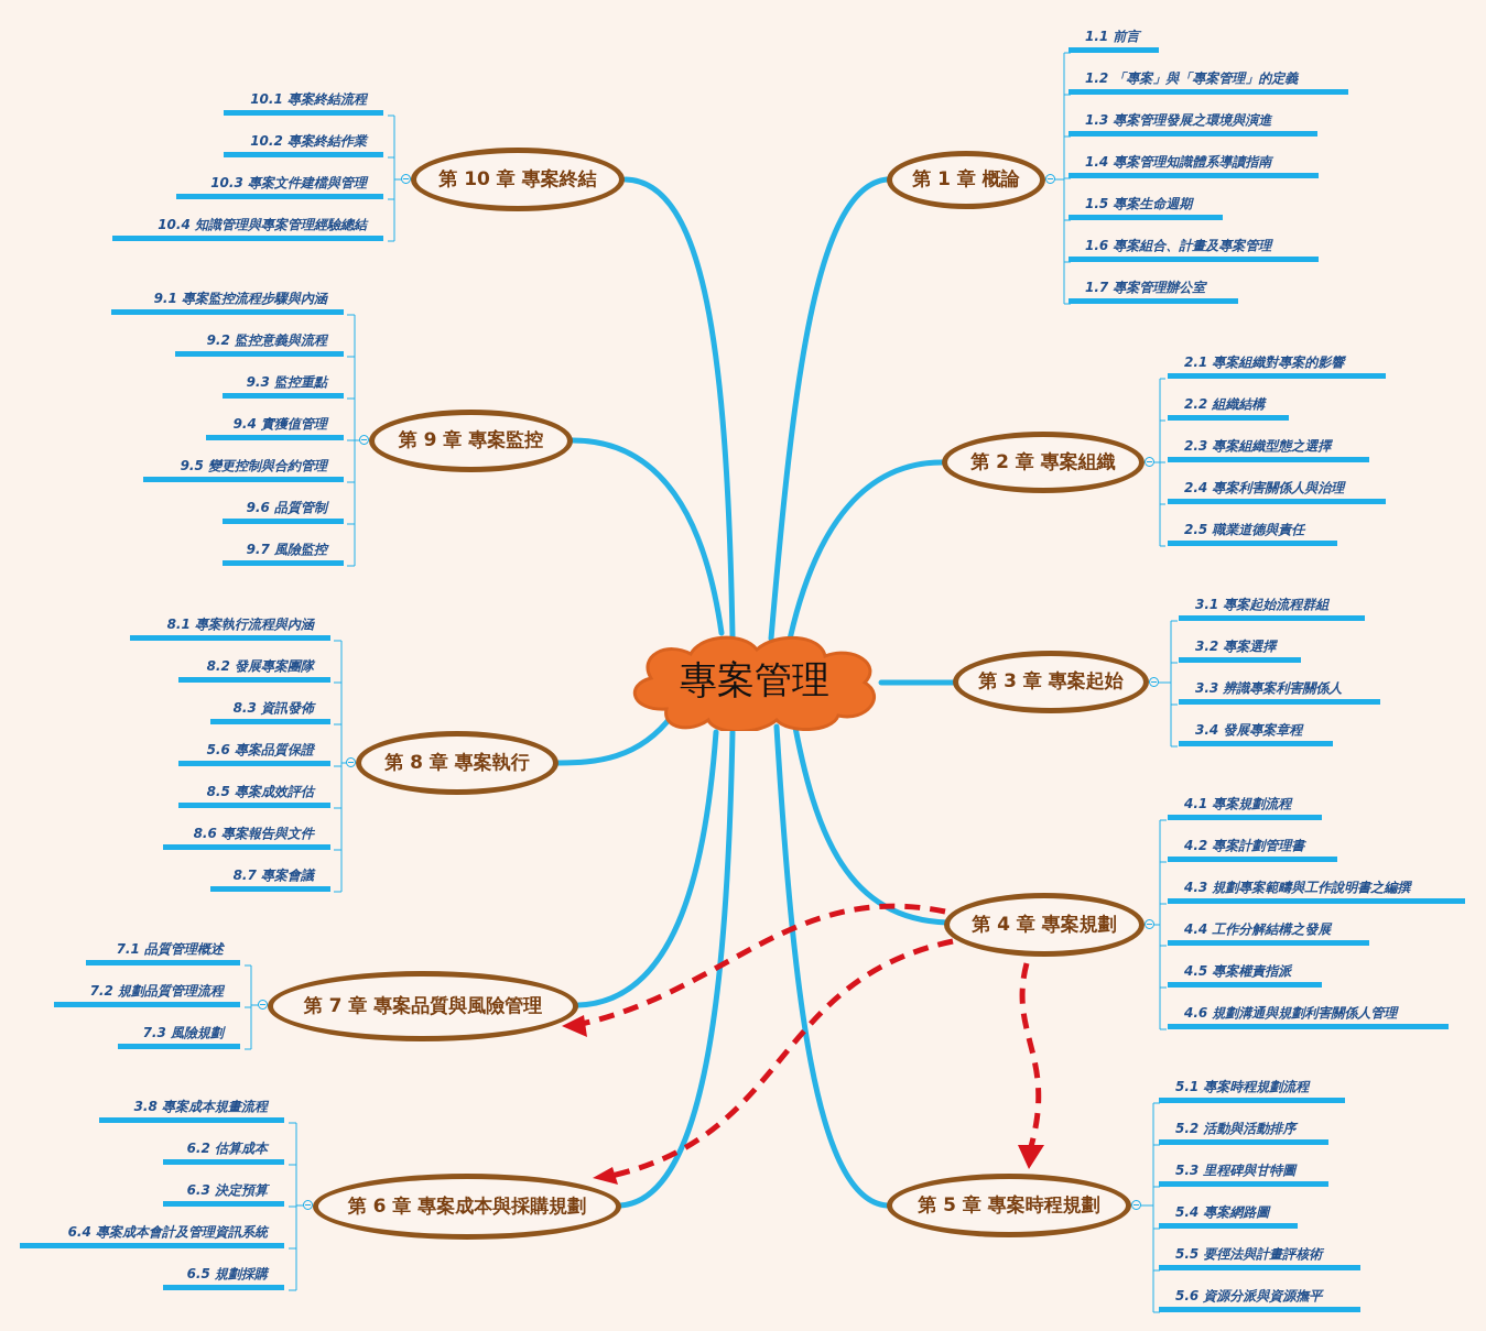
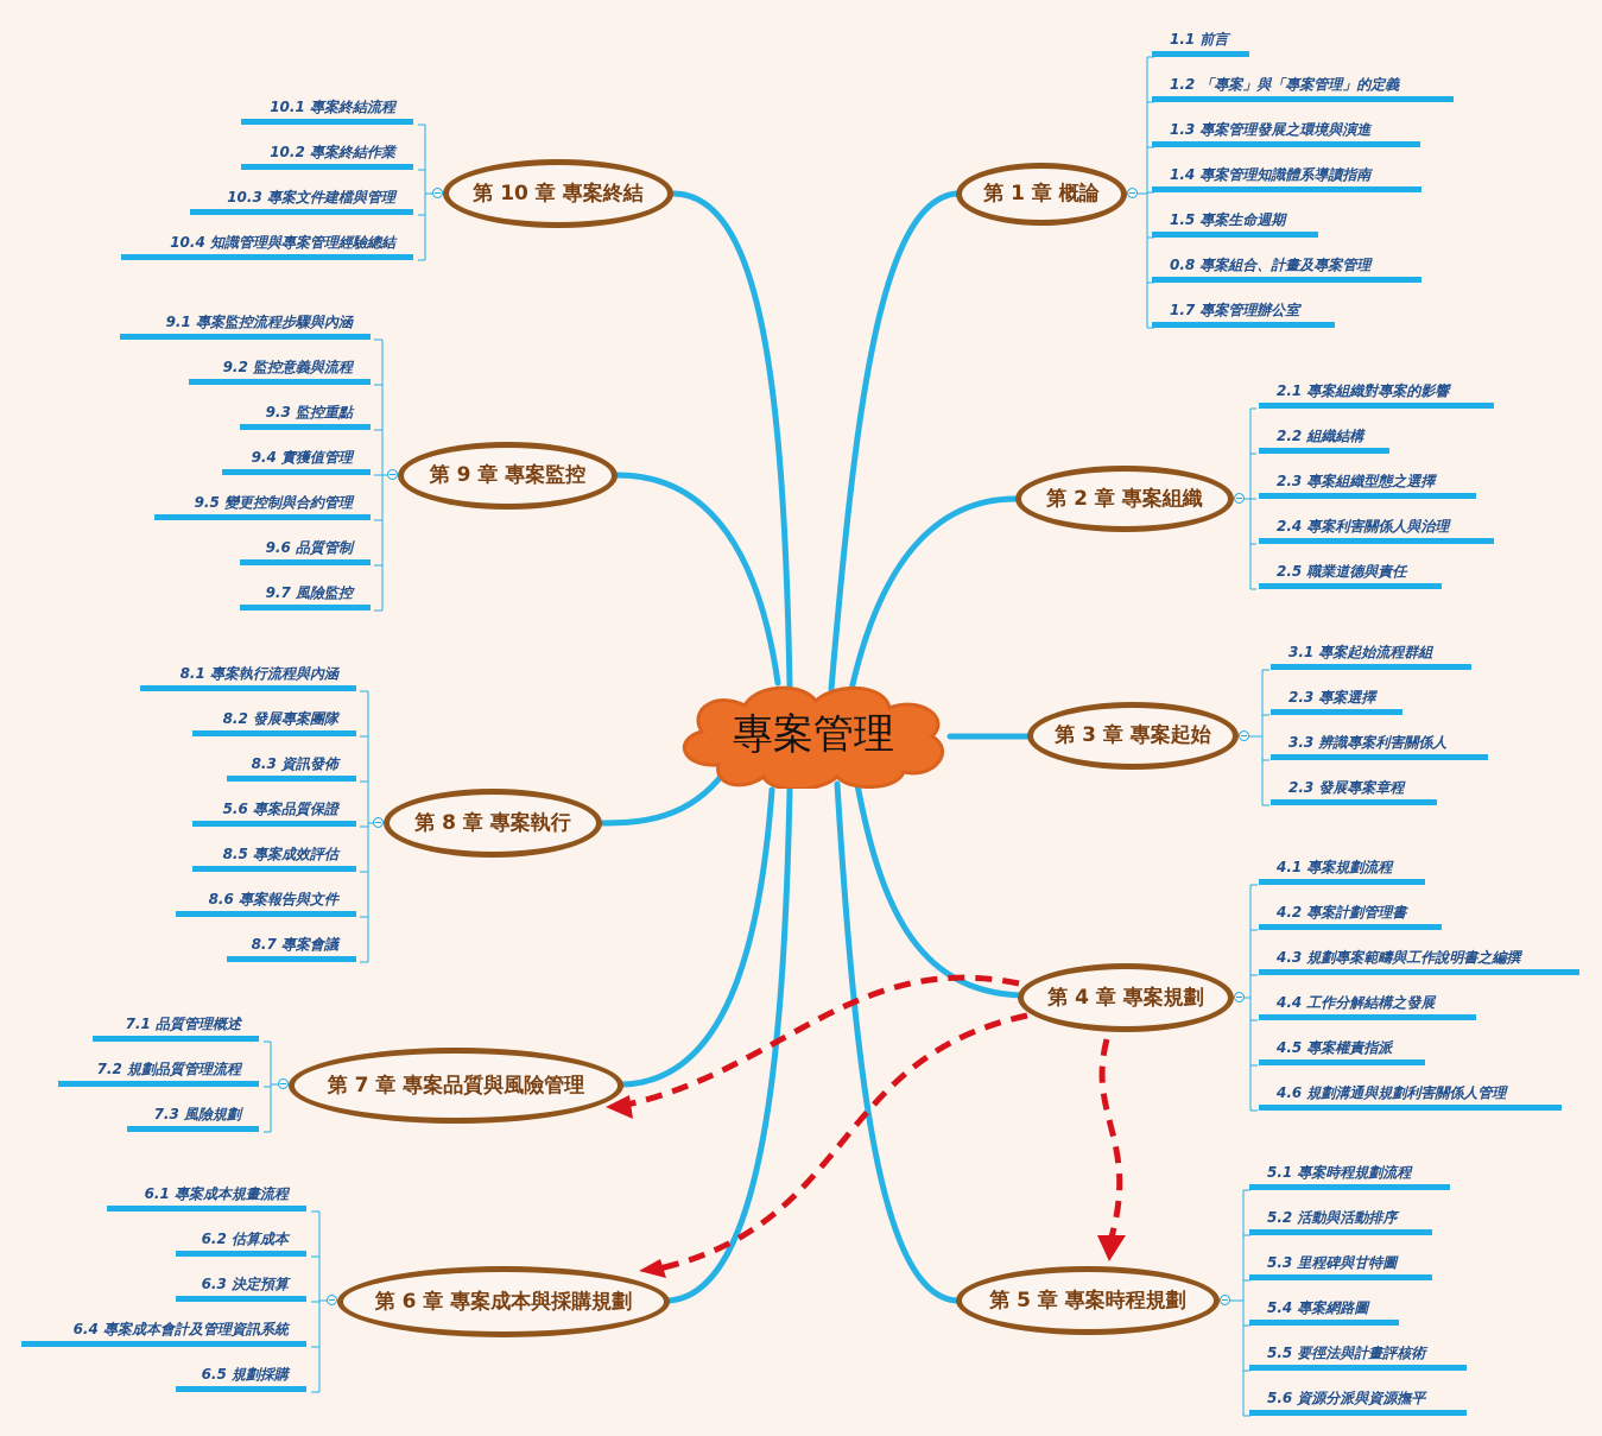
  專案管理
  第 1 章 概論
  第 2 章 專案組織
  第 3 章 專案起始
  第 4 章 專案規劃
  第 5 章 專案時程規劃
  第 6 章 專案成本與採購規劃
  第 7 章 專案品質與風險管理
  第 8 章 專案執行
  第 9 章 專案監控
  第 10 章 專案終結
  1.1 前言
  1.2 「專案」與「專案管理」的定義
  1.3 專案管理發展之環境與演進
  1.4 專案管理知識體系導讀指南
  1.5 專案生命週期
- 1.6 專案組合、計畫及專案管理
+ 0.8 專案組合、計畫及專案管理
  1.7 專案管理辦公室
  2.1 專案組織對專案的影響
  2.2 組織結構
  2.3 專案組織型態之選擇
  2.4 專案利害關係人與治理
  2.5 職業道德與責任
  3.1 專案起始流程群組
- 3.2 專案選擇
+ 2.3 專案選擇
  3.3 辨識專案利害關係人
- 3.4 發展專案章程
+ 2.3 發展專案章程
  4.1 專案規劃流程
  4.2 專案計劃管理書
  4.3 規劃專案範疇與工作說明書之編撰
  4.4 工作分解結構之發展
  4.5 專案權責指派
  4.6 規劃溝通與規劃利害關係人管理
  5.1 專案時程規劃流程
  5.2 活動與活動排序
  5.3 里程碑與甘特圖
  5.4 專案網路圖
  5.5 要徑法與計畫評核術
  5.6 資源分派與資源撫平
- 3.8 專案成本規畫流程
+ 6.1 專案成本規畫流程
  6.2 估算成本
  6.3 決定預算
  6.4 專案成本會計及管理資訊系統
  6.5 規劃採購
  7.1 品質管理概述
  7.2 規劃品質管理流程
  7.3 風險規劃
  8.1 專案執行流程與內涵
  8.2 發展專案團隊
  8.3 資訊發佈
  5.6 專案品質保證
  8.5 專案成效評估
  8.6 專案報告與文件
  8.7 專案會議
  9.1 專案監控流程步驟與內涵
  9.2 監控意義與流程
  9.3 監控重點
  9.4 實獲值管理
  9.5 變更控制與合約管理
  9.6 品質管制
  9.7 風險監控
  10.1 專案終結流程
  10.2 專案終結作業
  10.3 專案文件建檔與管理
  10.4 知識管理與專案管理經驗總結
